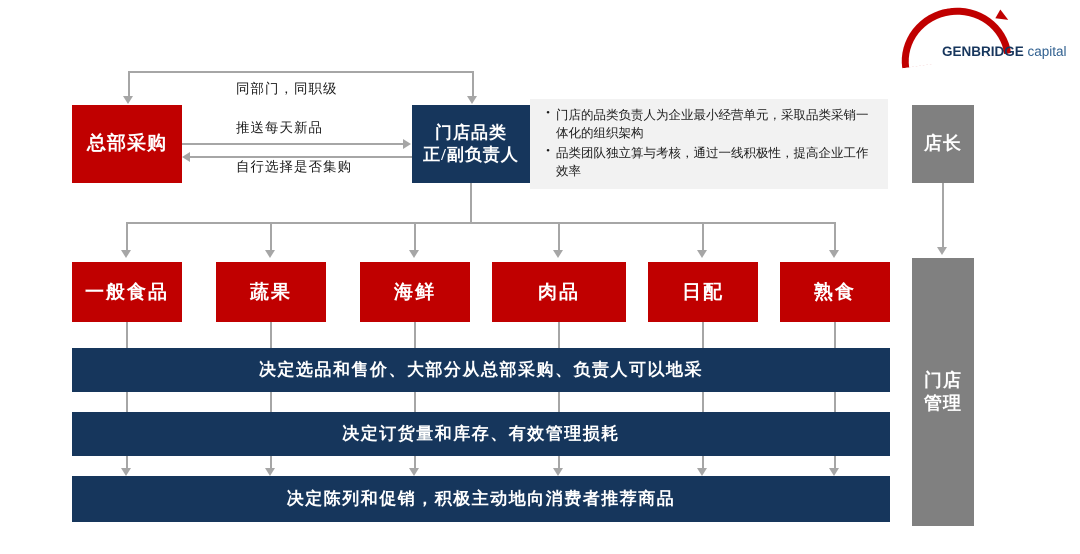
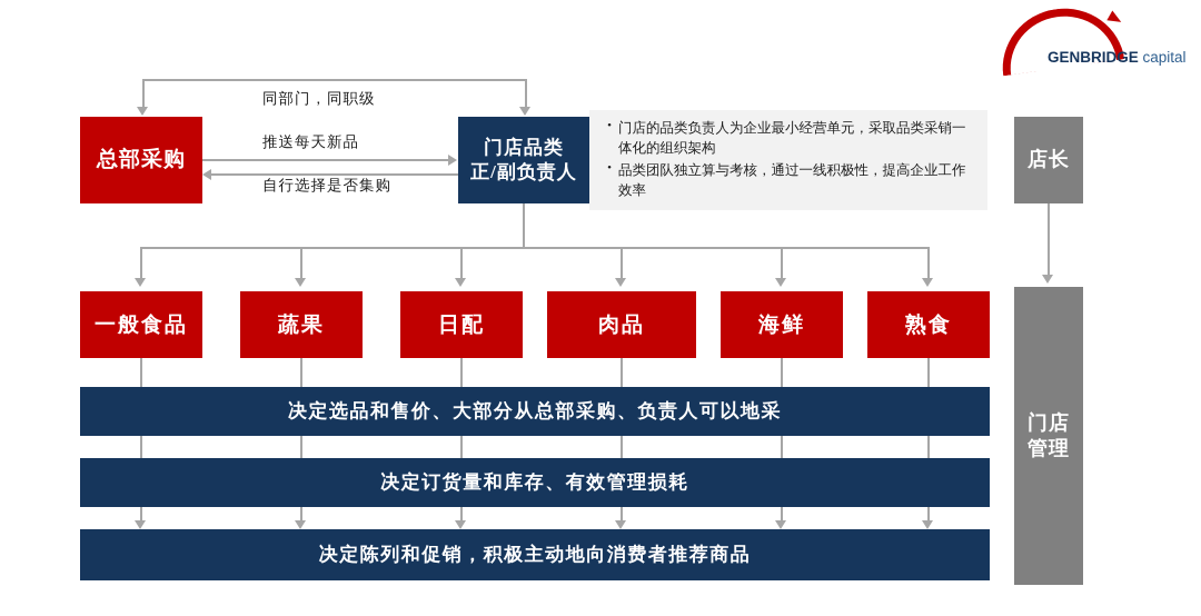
  GENBRIDGE capital
  总部采购
  门店品类
  正/副负责人
  店长
  门店
  管理
  •
  门店的品类负责人为企业最小经营单元，采取品类采销一体化的组织架构
  •
  品类团队独立算与考核，通过一线积极性，提高企业工作效率
  同部门，同职级
  推送每天新品
  自行选择是否集购
  一般食品
  蔬果
- 海鲜
+ 日配
  肉品
- 日配
+ 海鲜
  熟食
  决定选品和售价、大部分从总部采购、负责人可以地采
  决定订货量和库存、有效管理损耗
  决定陈列和促销，积极主动地向消费者推荐商品
